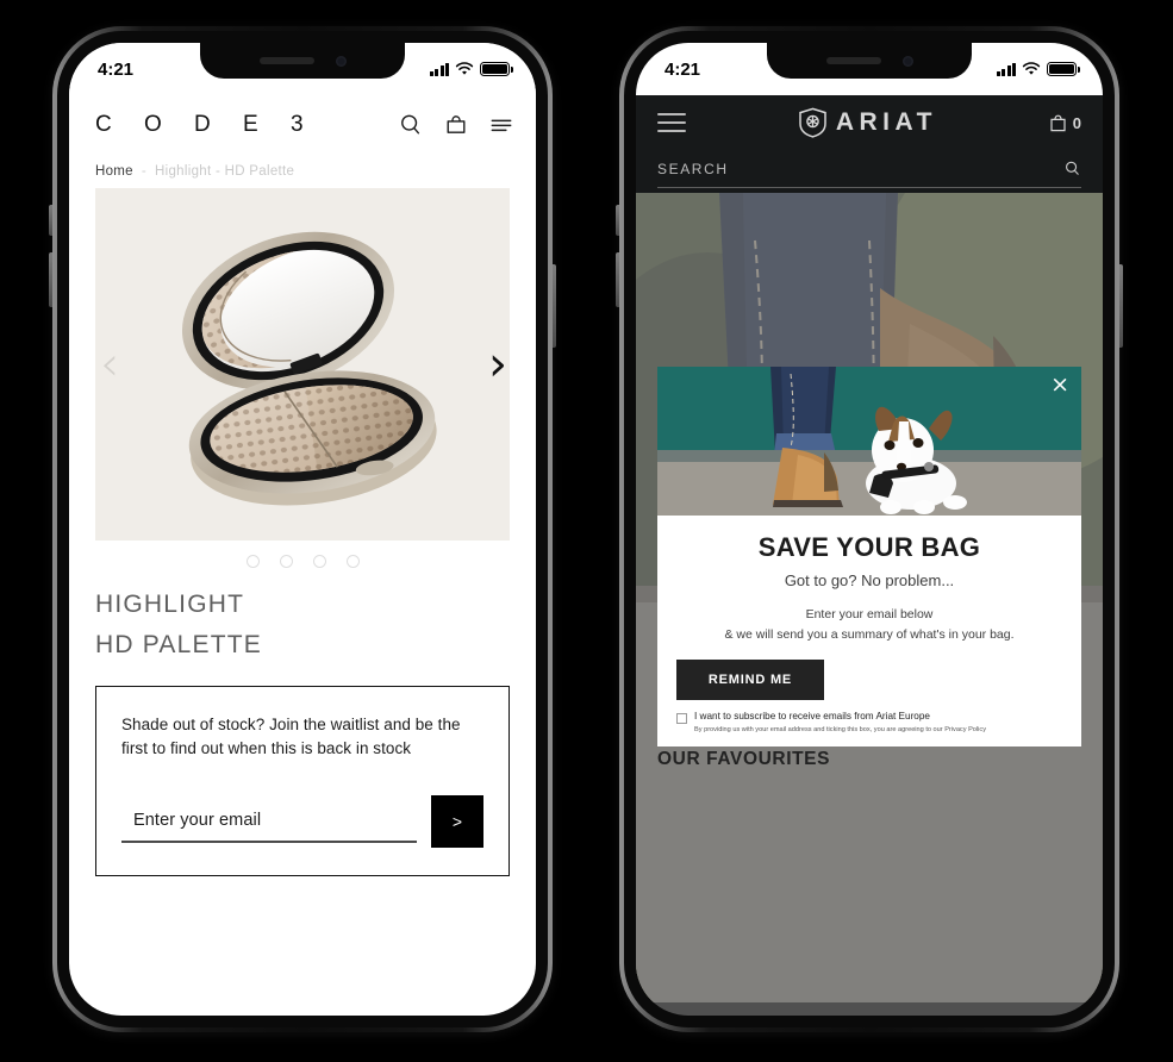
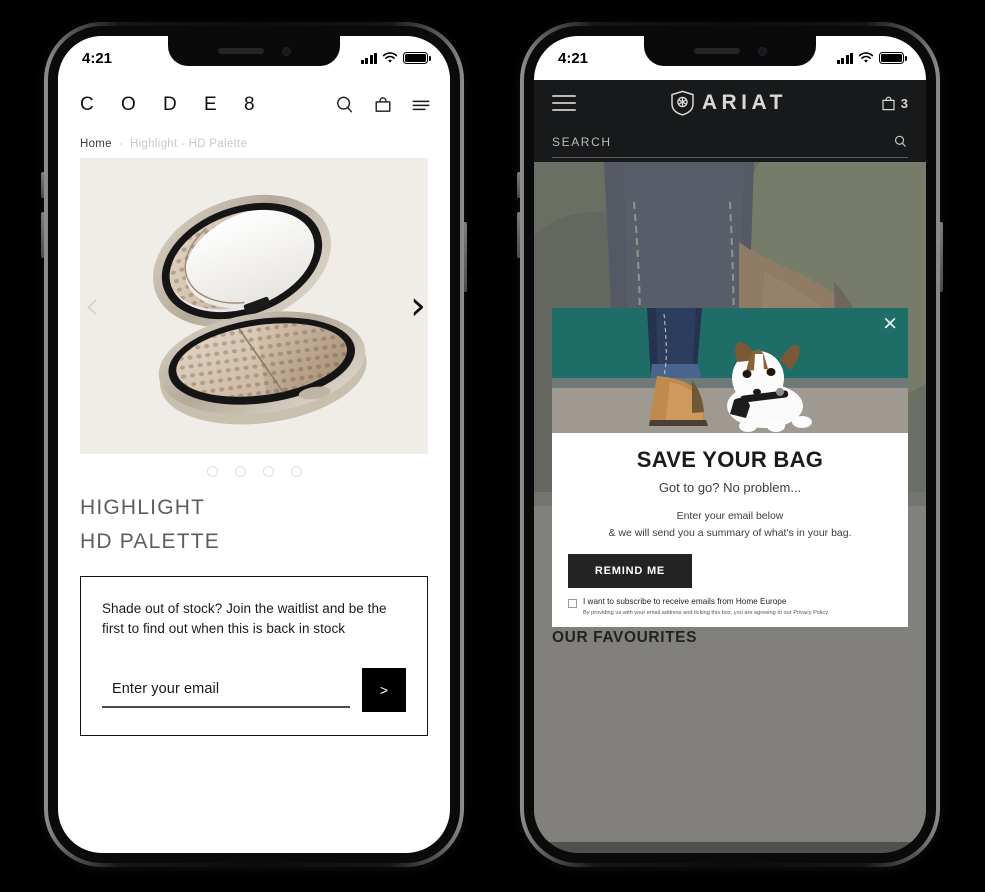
  4:21
- C O D E 3
+ C O D E 8
  Home
  -
  Highlight - HD Palette
  ‹
  ›
  HIGHLIGHT
  HD PALETTE
  Shade out of stock? Join the waitlist and be the first to find out when this is back in stock
  Enter your email
  >
  4:21
  ARIAT
- 0
+ 3
  SEARCH
  OUR FAVOURITES
  ×
  SAVE YOUR BAG
  Got to go? No problem...
  Enter your email below
  & we will send you a summary of what's in your bag.
  REMIND ME
- I want to subscribe to receive emails from Ariat Europe
+ I want to subscribe to receive emails from Home Europe
